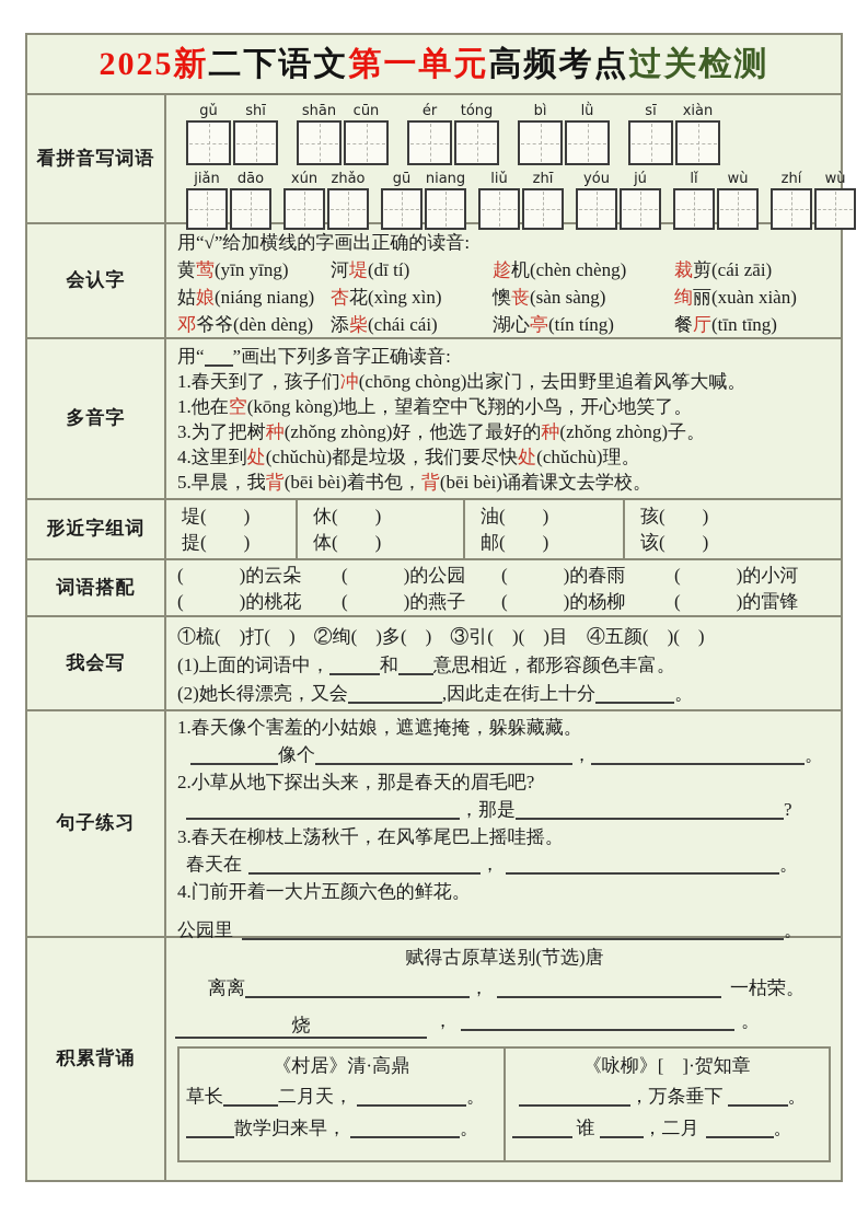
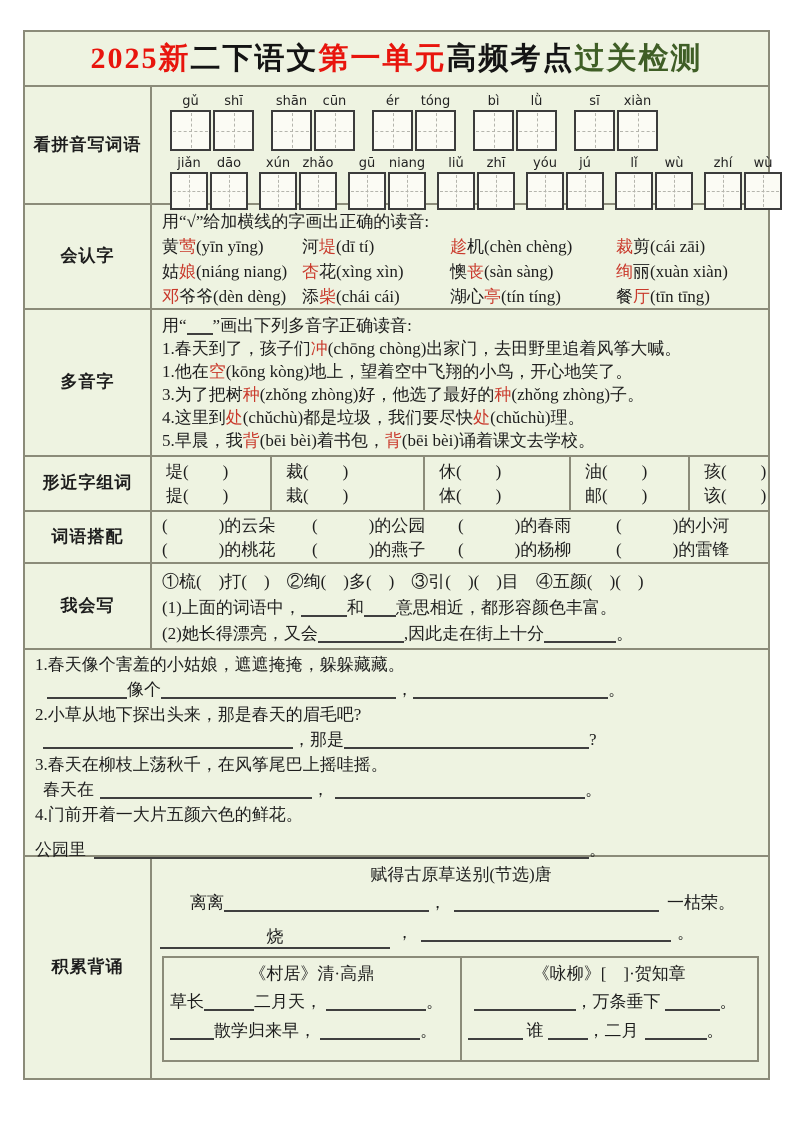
  2025新二下语文第一单元高频考点过关检测
  看拼音写词语
  gǔ
  shī
  shān
  cūn
  ér
  tóng
  bì
  lǜ
  sī
  xiàn
  jiǎn
  dāo
  xún
  zhǎo
  gū
  niang
  liǔ
  zhī
  yóu
  jú
  lǐ
  wù
  zhí
  wù
  会认字
  用“√”给加横线的字画出正确的读音:
  黄莺(yīn yīng)
  河堤(dī tí)
  趁机(chèn chèng)
  裁剪(cái zāi)
  姑娘(niáng niang)
  杏花(xìng xìn)
  懊丧(sàn sàng)
  绚丽(xuàn xiàn)
  邓爷爷(dèn dèng)
  添柴(chái cái)
  湖心亭(tín tíng)
  餐厅(tīn tīng)
  多音字
  用“ ”画出下列多音字正确读音:
  1.春天到了，孩子们冲(chōng chòng)出家门，去田野里追着风筝大喊。
  1.他在空(kōng kòng)地上，望着空中飞翔的小鸟，开心地笑了。
  3.为了把树种(zhǒng zhòng)好，他选了最好的种(zhǒng zhòng)子。
  4.这里到处(chǔchù)都是垃圾，我们要尽快处(chǔchù)理。
  5.早晨，我背(bēi bèi)着书包，背(bēi bèi)诵着课文去学校。
  形近字组词
  堤( )
  提( )
+ 裁( )
+ 栽( )
  休( )
  体( )
  油( )
  邮( )
  孩( )
  该( )
  词语搭配
  ( )的云朵
  ( )的公园
  ( )的春雨
  ( )的小河
  ( )的桃花
  ( )的燕子
  ( )的杨柳
  ( )的雷锋
  我会写
  ①梳( )打( ) ②绚( )多( ) ③引( )( )目 ④五颜( )( )
  (1)上面的词语中， 和 意思相近，都形容颜色丰富。
  (2)她长得漂亮，又会 ,因此走在街上十分 。
- 句子练习
  1.春天像个害羞的小姑娘，遮遮掩掩，躲躲藏藏。
  像个 ， 。
  2.小草从地下探出头来，那是春天的眉毛吧?
  ，那是 ?
  3.春天在柳枝上荡秋千，在风筝尾巴上摇哇摇。
  春天在 ， 。
  4.门前开着一大片五颜六色的鲜花。
  公园里 。
  积累背诵
  赋得古原草送别(节选)唐
  离离 ， 一枯荣。
  烧 ， 。
  《村居》清·高鼎
  草长 二月天， 。
  散学归来早， 。
  《咏柳》[ ]·贺知章
  ，万条垂下 。
  谁 ，二月 。
